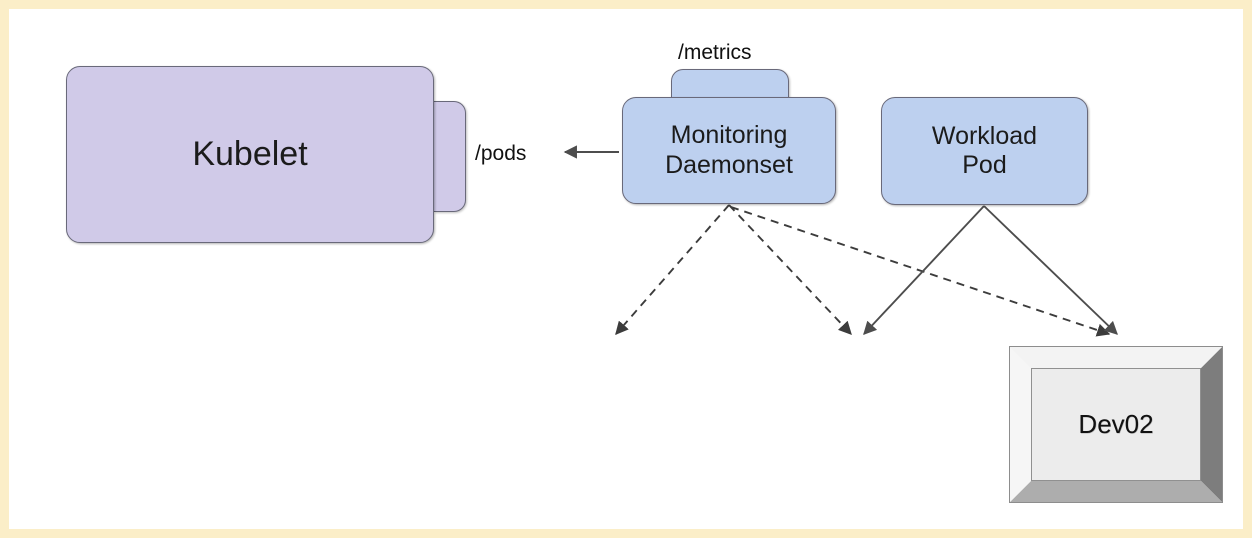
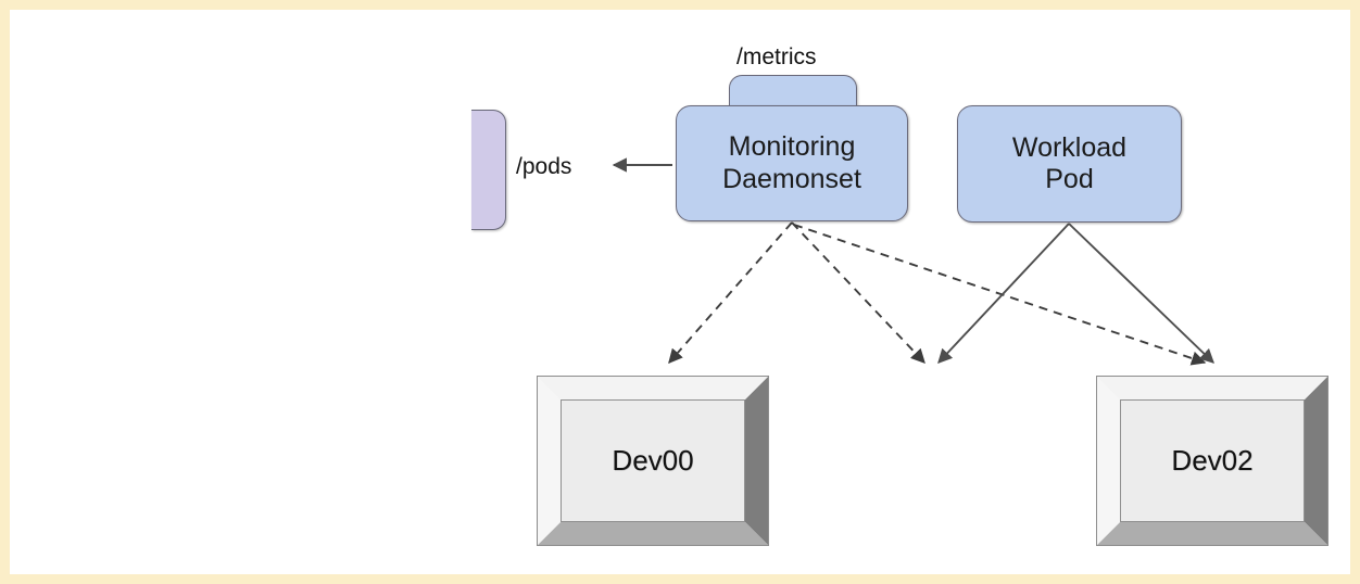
- Kubelet
  /pods
  /metrics
  Monitoring
  Daemonset
  Workload
  Pod
+ Dev00
  Dev02
